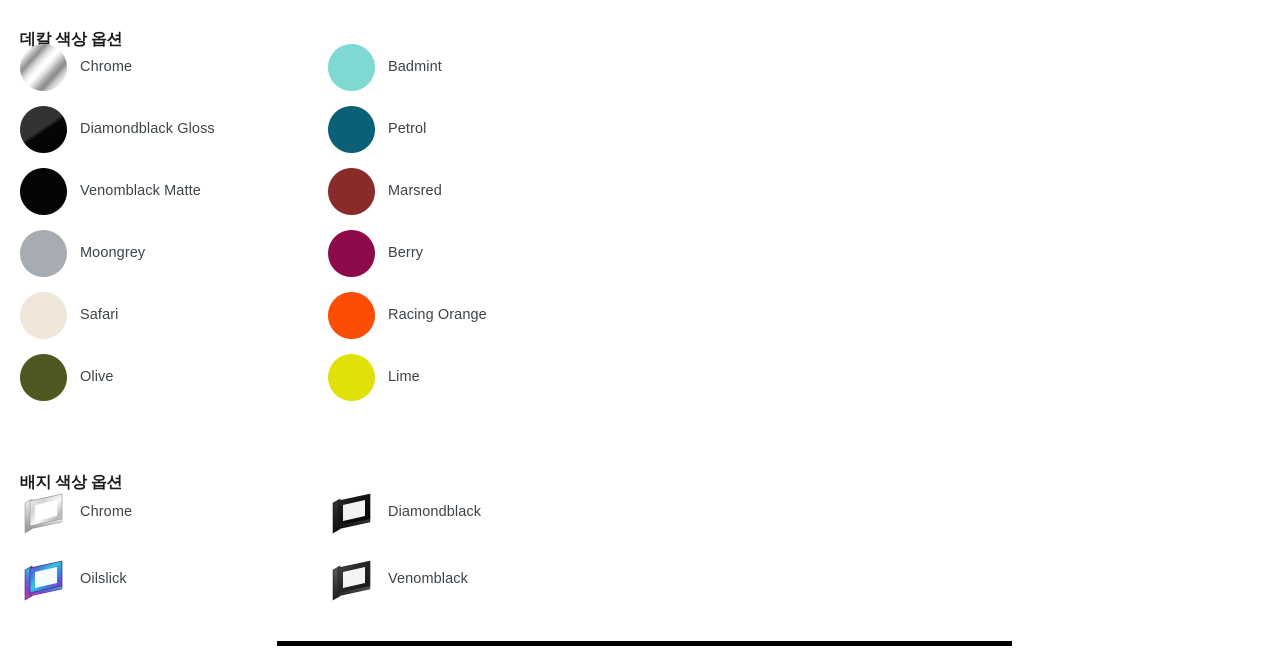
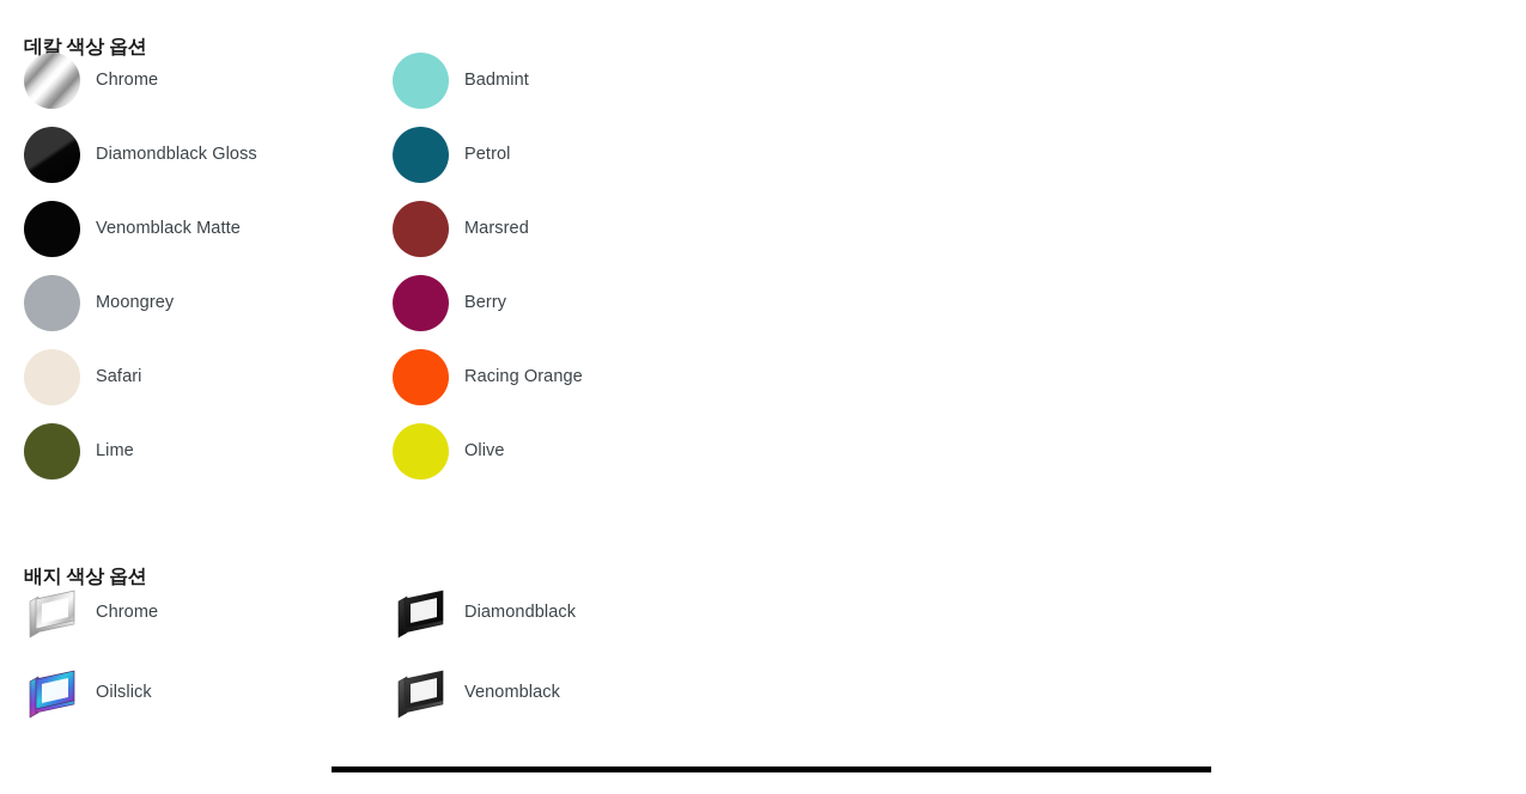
  데칼 색상 옵션
  Chrome
  Diamondblack Gloss
  Venomblack Matte
  Moongrey
  Safari
- Olive
+ Lime
  Badmint
  Petrol
  Marsred
  Berry
  Racing Orange
- Lime
+ Olive
  배지 색상 옵션
  Chrome
  Oilslick
  Diamondblack
  Venomblack
